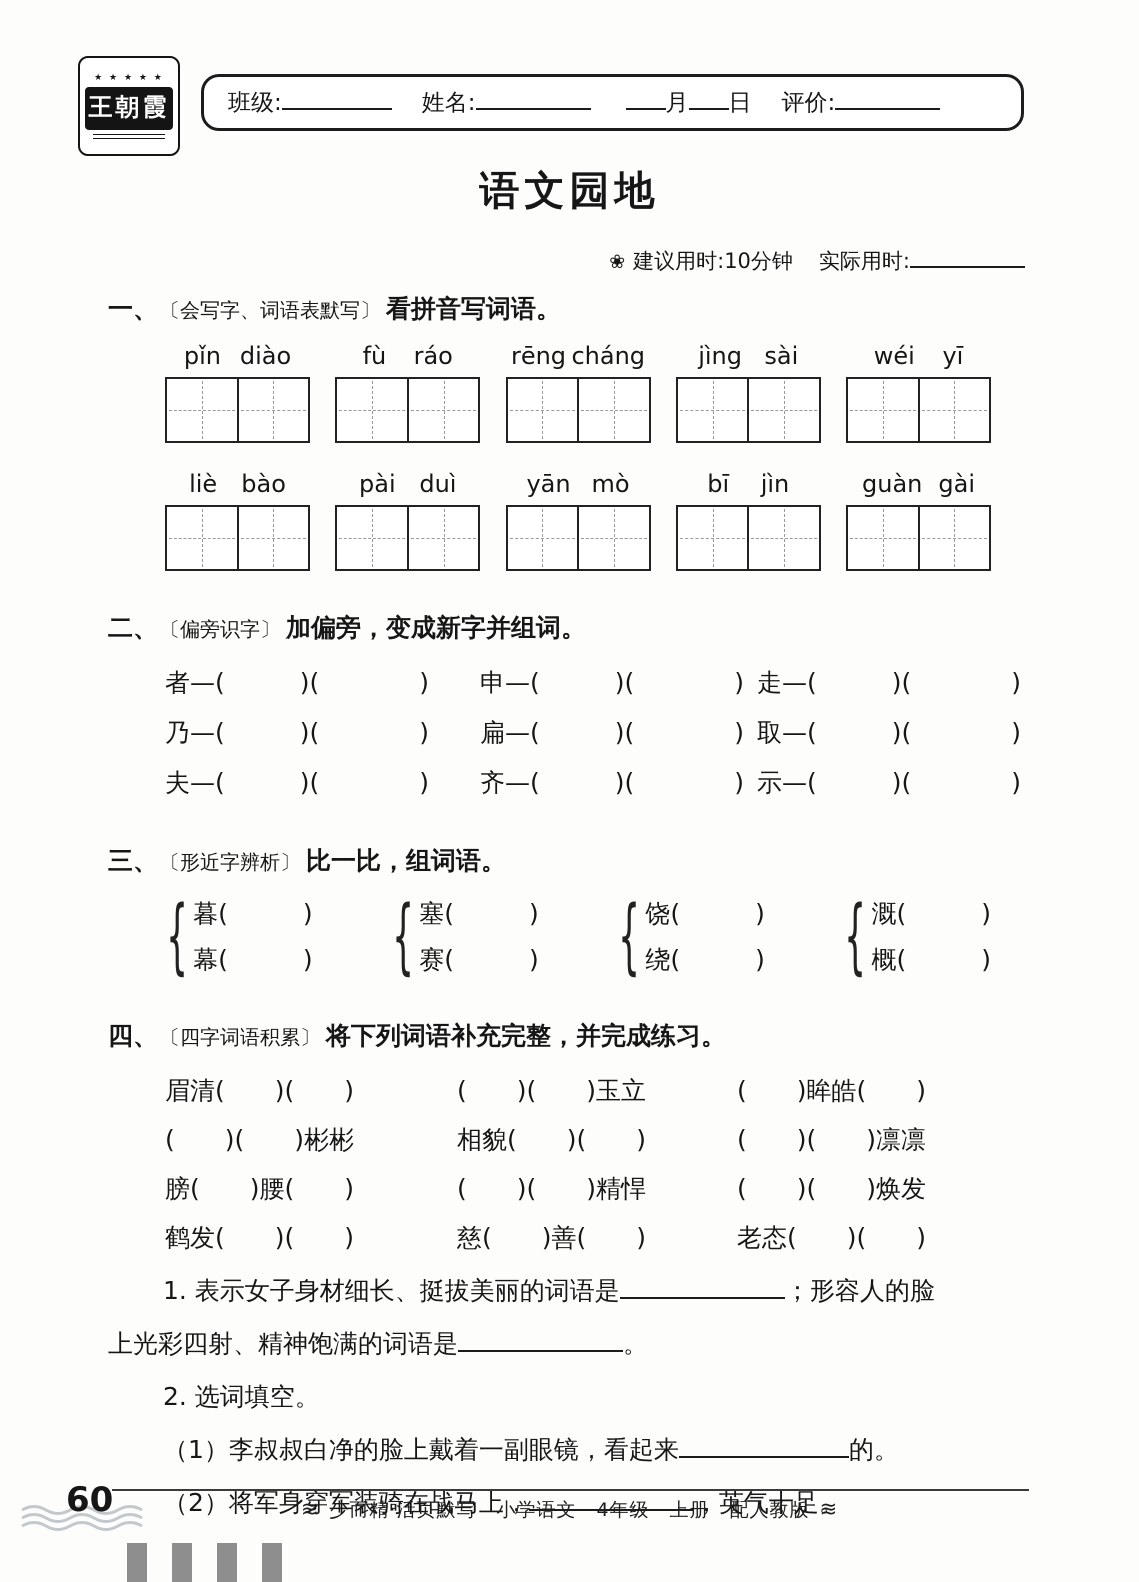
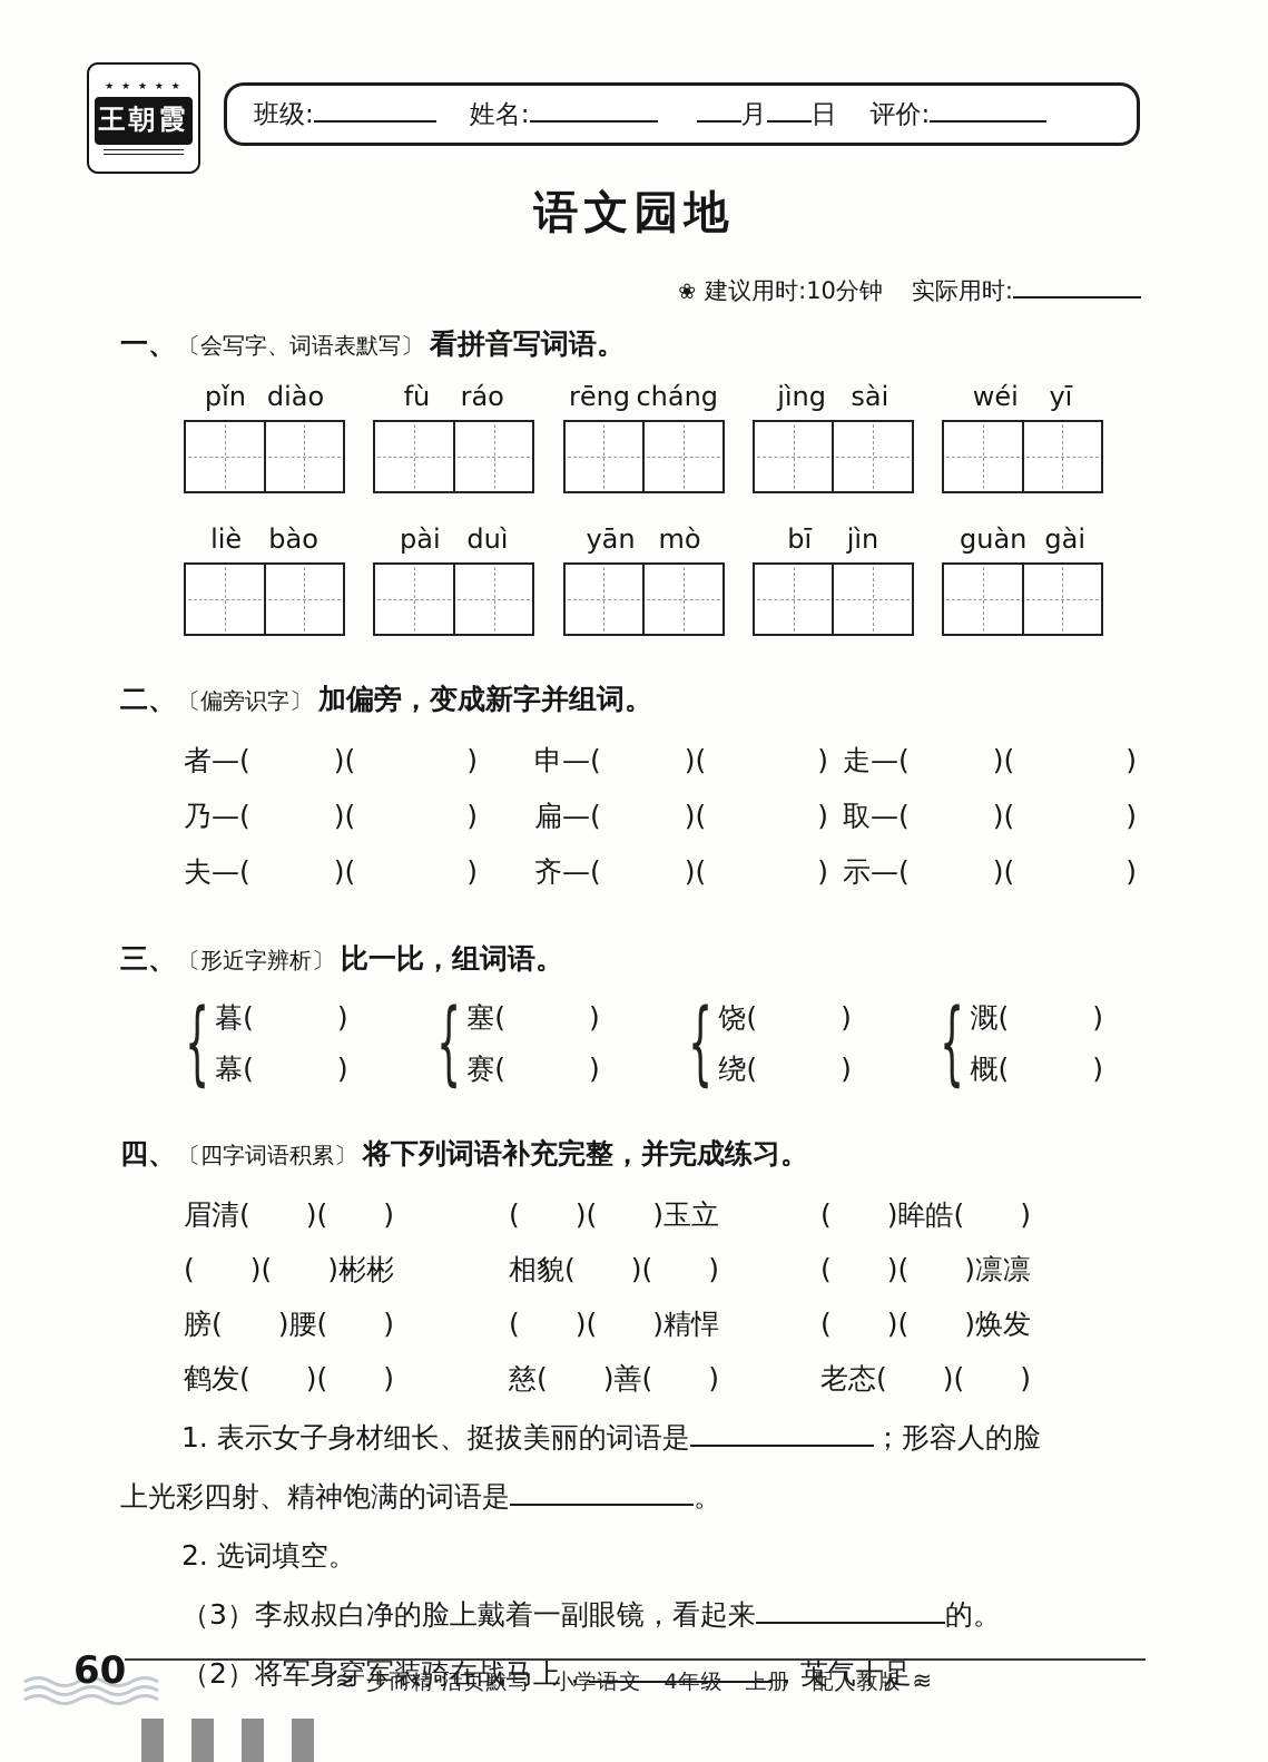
  ★ ★ ★ ★ ★
  王朝霞
  班级: 姓名: 月 日 评价:
  语文园地
  ❀ 建议用时:10分钟 实际用时:
  一、〔会写字、词语表默写〕 看拼音写词语。
  pǐn
  diào
  fù
  ráo
  rēng
  cháng
  jìng
  sài
  wéi
  yī
  liè
  bào
  pài
  duì
  yān
  mò
  bī
  jìn
  guàn
  gài
  二、〔偏旁识字〕 加偏旁，变成新字并组词。
  者—( )( )
  申—( )( )
  走—( )( )
  乃—( )( )
  扁—( )( )
  取—( )( )
  夫—( )( )
  齐—( )( )
  示—( )( )
  三、〔形近字辨析〕 比一比，组词语。
  {
  暮( )
  幕( )
  {
  塞( )
  赛( )
  {
  饶( )
  绕( )
  {
  溉( )
  概( )
  四、〔四字词语积累〕 将下列词语补充完整，并完成练习。
  眉清( )( )
  ( )( )玉立
  ( )眸皓( )
  ( )( )彬彬
  相貌( )( )
  ( )( )凛凛
  膀( )腰( )
  ( )( )精悍
  ( )( )焕发
  鹤发( )( )
  慈( )善( )
  老态( )( )
  1. 表示女子身材细长、挺拔美丽的词语是 ；形容人的脸
  上光彩四射、精神饱满的词语是 。
  2. 选词填空。
- （1）李叔叔白净的脸上戴着一副眼镜，看起来 的。
+ （3）李叔叔白净的脸上戴着一副眼镜，看起来 的。
  （2）将军身穿军装骑在战马上， ，英气十足。
  ≋ 少而精·活页默写 小学语文 4年级 上册 配人教版 ≋
  60
